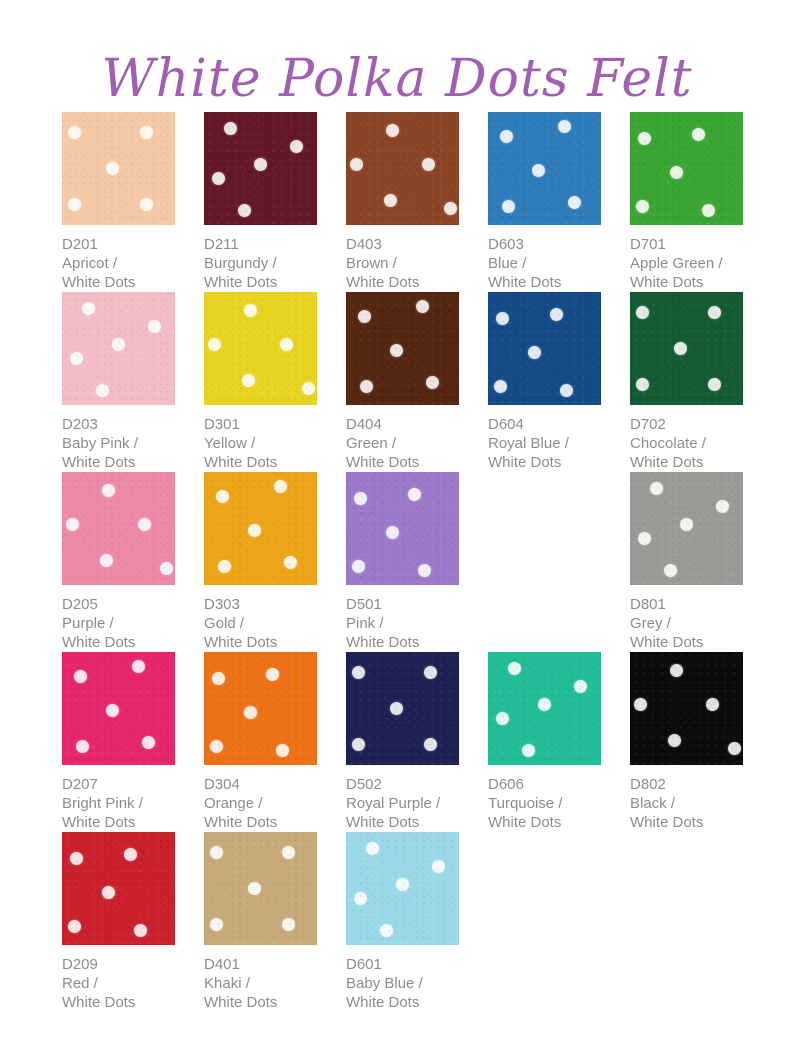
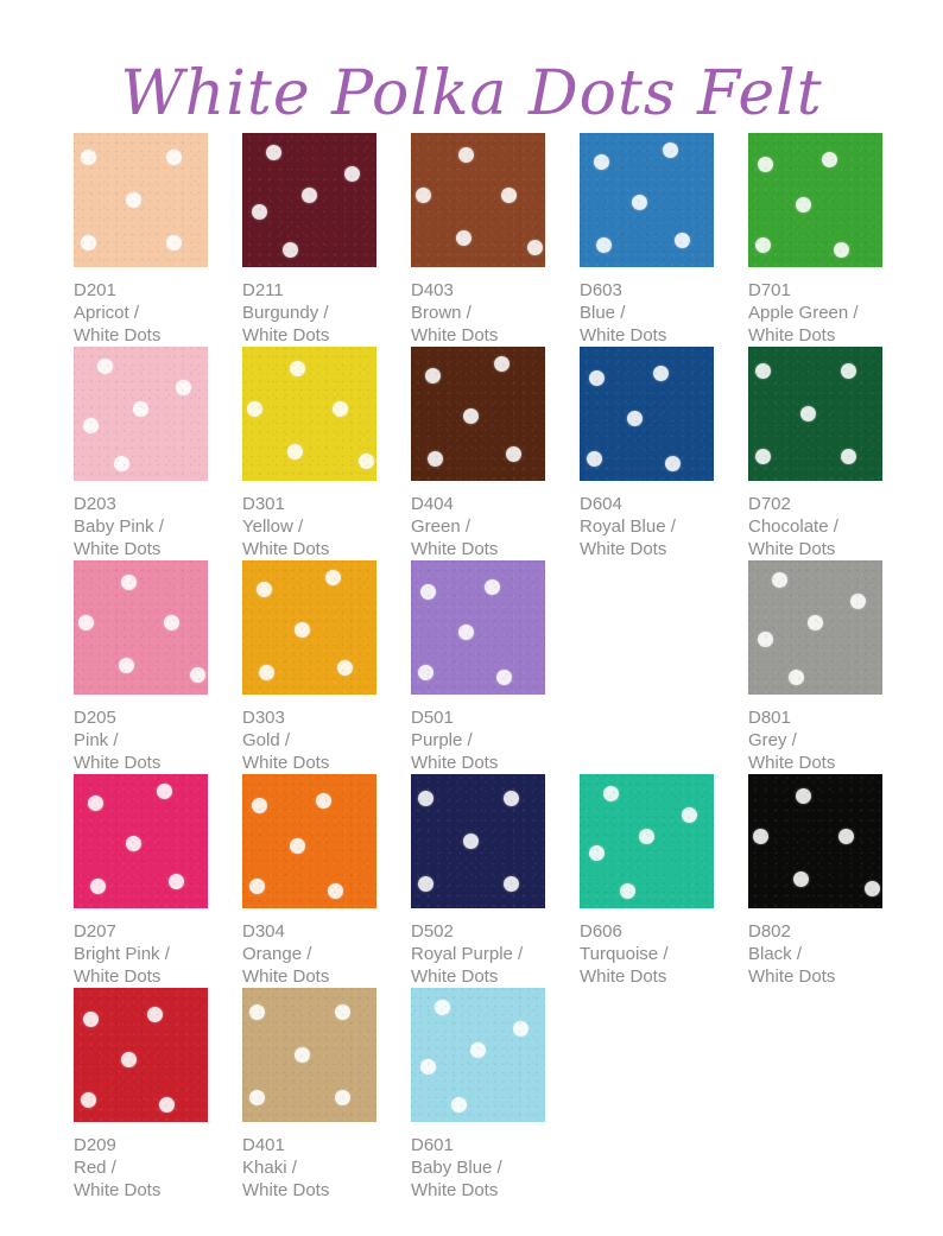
  White Polka Dots Felt
  D201
  Apricot /
  White Dots
  D211
  Burgundy /
  White Dots
  D403
  Brown /
  White Dots
  D603
  Blue /
  White Dots
  D701
  Apple Green /
  White Dots
  D203
  Baby Pink /
  White Dots
  D301
  Yellow /
  White Dots
  D404
  Green /
  White Dots
  D604
  Royal Blue /
  White Dots
  D702
  Chocolate /
  White Dots
  D205
- Purple /
+ Pink /
  White Dots
  D303
  Gold /
  White Dots
  D501
- Pink /
+ Purple /
  White Dots
  D801
  Grey /
  White Dots
  D207
  Bright Pink /
  White Dots
  D304
  Orange /
  White Dots
  D502
  Royal Purple /
  White Dots
  D606
  Turquoise /
  White Dots
  D802
  Black /
  White Dots
  D209
  Red /
  White Dots
  D401
  Khaki /
  White Dots
  D601
  Baby Blue /
  White Dots
